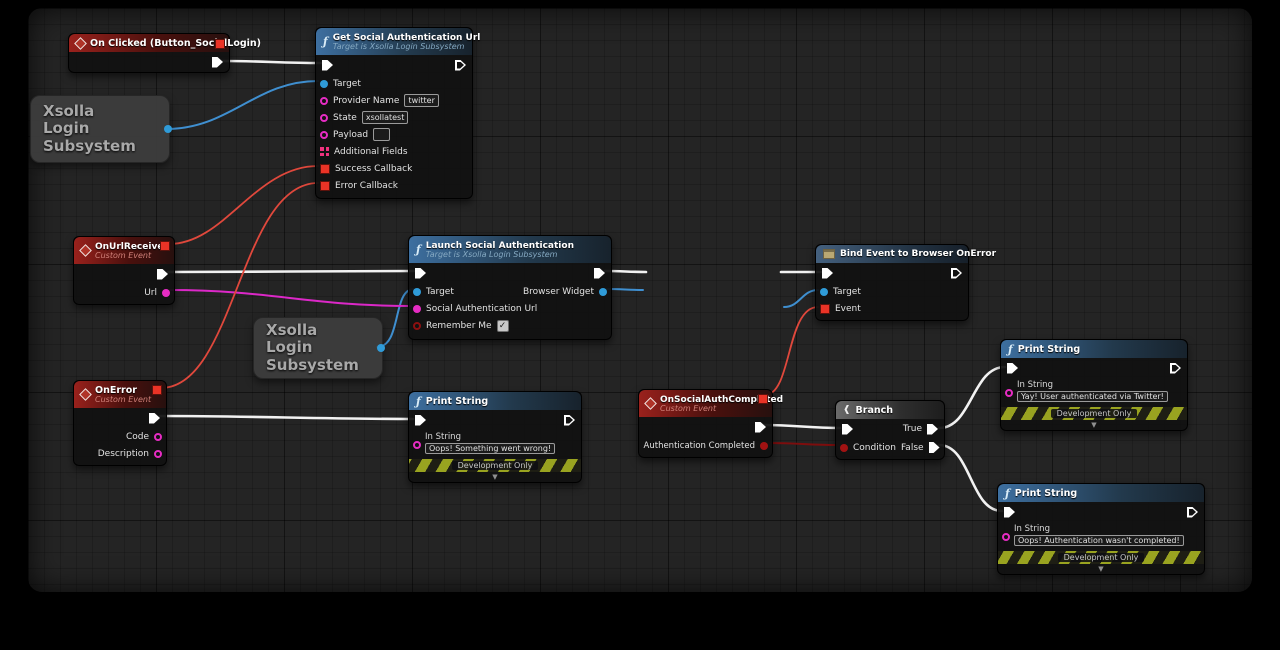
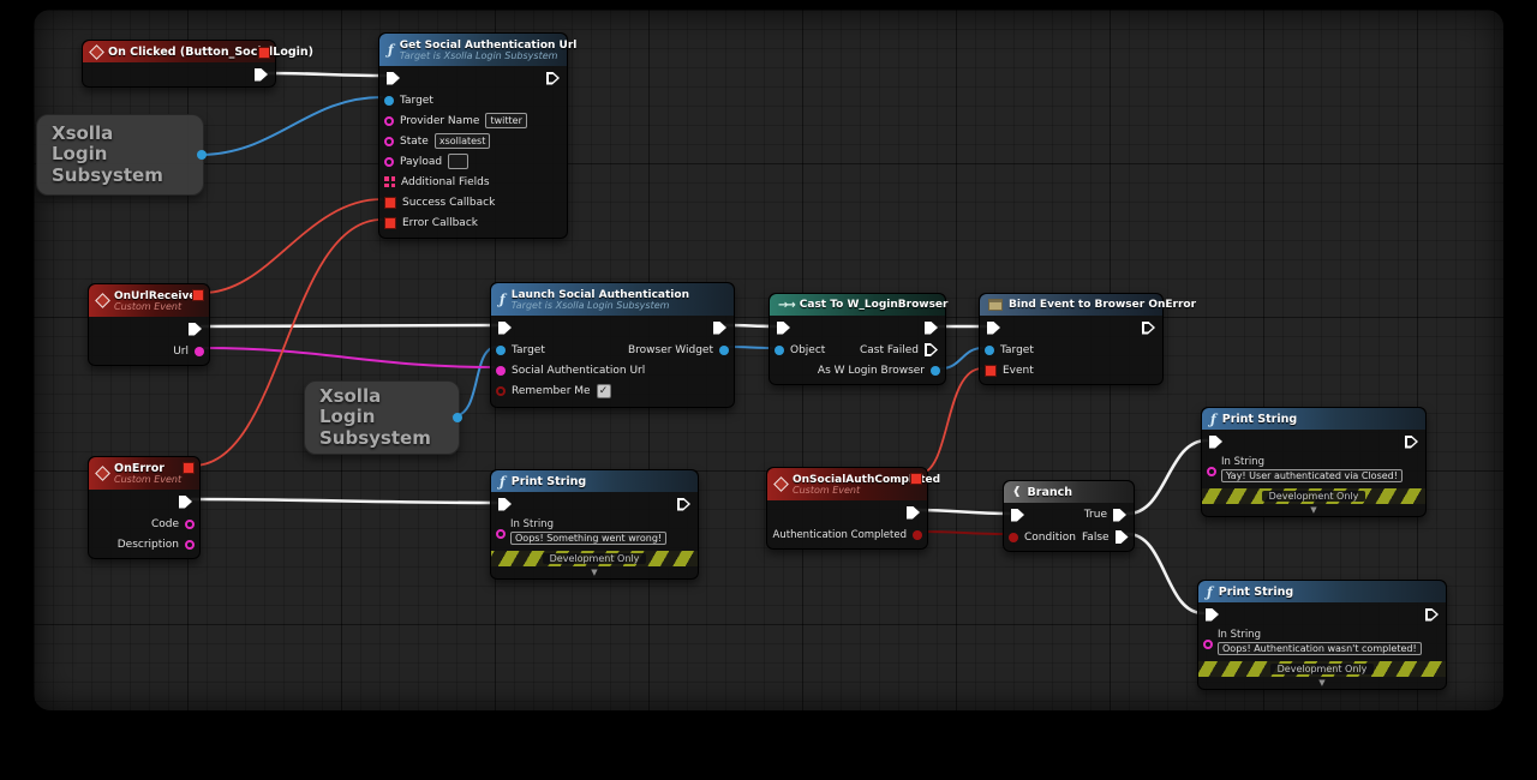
  On Clicked (Button_SoclLogin)
  Xsolla Login Subsystem
  ƒ
  Get Social Authentication Url
  Target is Xsolla Login Subsystem
  Target
  Provider Name
  twitter
  State
  xsollatest
  Payload
  Additional Fields
  Success Callback
  Error Callback
  OnUrlReceiv
  Custom Event
  Url
  Xsolla Login Subsystem
  ƒ
  Launch Social Authentication
  Target is Xsolla Login Subsystem
  Target
  Browser Widget
  Social Authentication Url
  Remember Me
+ →→
+ Cast To W_LoginBrowser
+ Object
+ Cast Failed
+ As W Login Browser
  Bind Event to Browser OnError
  Target
  Event
  OnError
  Custom Event
  Code
  Description
  ƒ
  Print String
  In String
  Oops! Something went wrong!
  Development Only
  OnSocialAuthCompted
  Custom Event
  Authentication Completed
  ❰
  Branch
  True
  Condition
  False
  ƒ
  Print String
  In String
- Yay! User authenticated via Twitter!
+ Yay! User authenticated via Closed!
  Development Only
  ƒ
  Print String
  In String
  Oops! Authentication wasn't completed!
  Development Only
